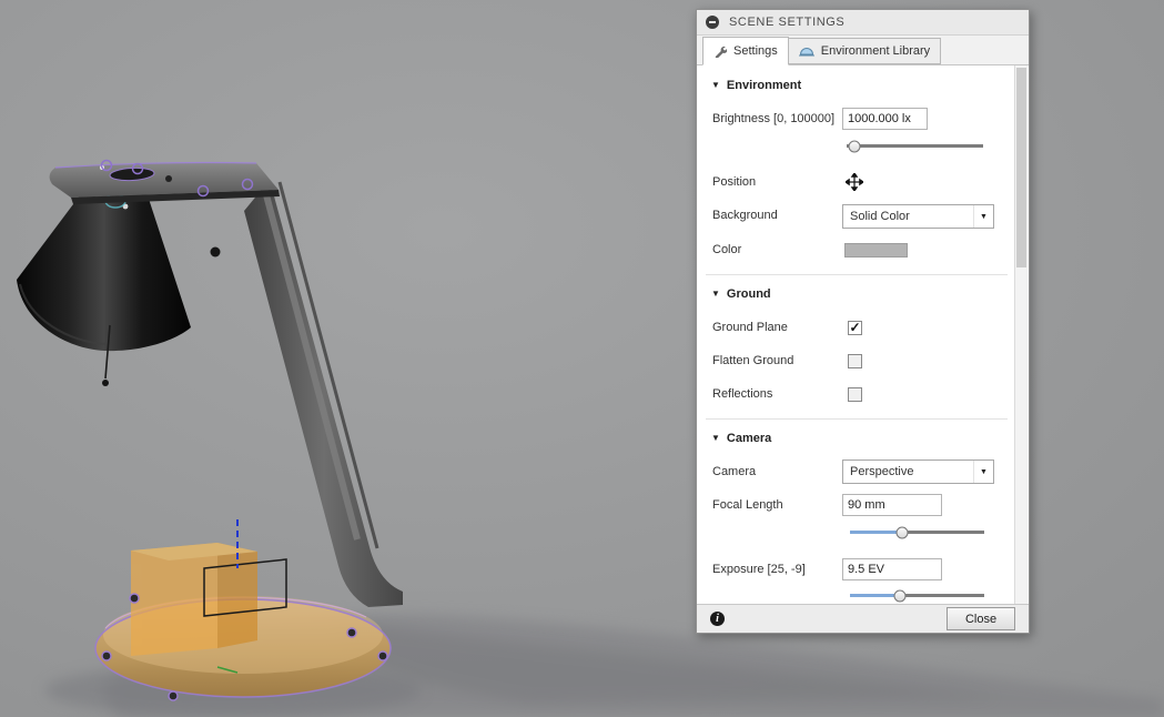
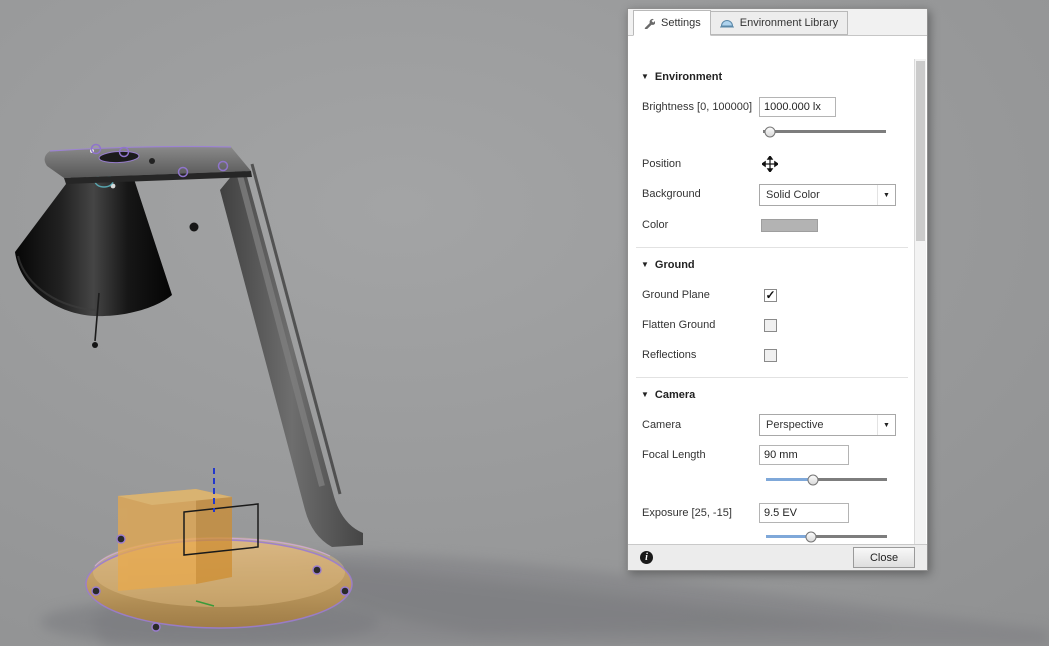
- SCENE SETTINGS
  Settings
  Environment Library
  ▼
  Environment
  Brightness [0, 100000]
  1000.000 lx
  Position
  Background
  Solid Color
  Color
  ▼
  Ground
  Ground Plane
  ✓
  Flatten Ground
  Reflections
  ▼
  Camera
  Camera
  Perspective
  Focal Length
  90 mm
- Exposure [25, -9]
+ Exposure [25, -15]
  9.5 EV
  i
  Close
